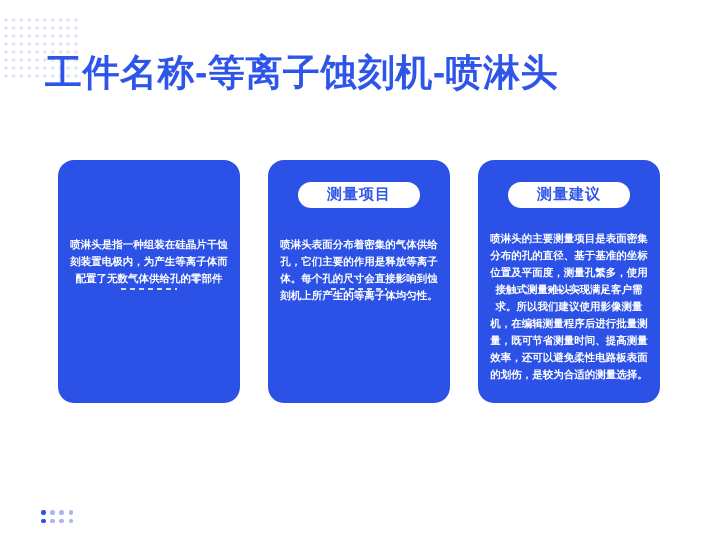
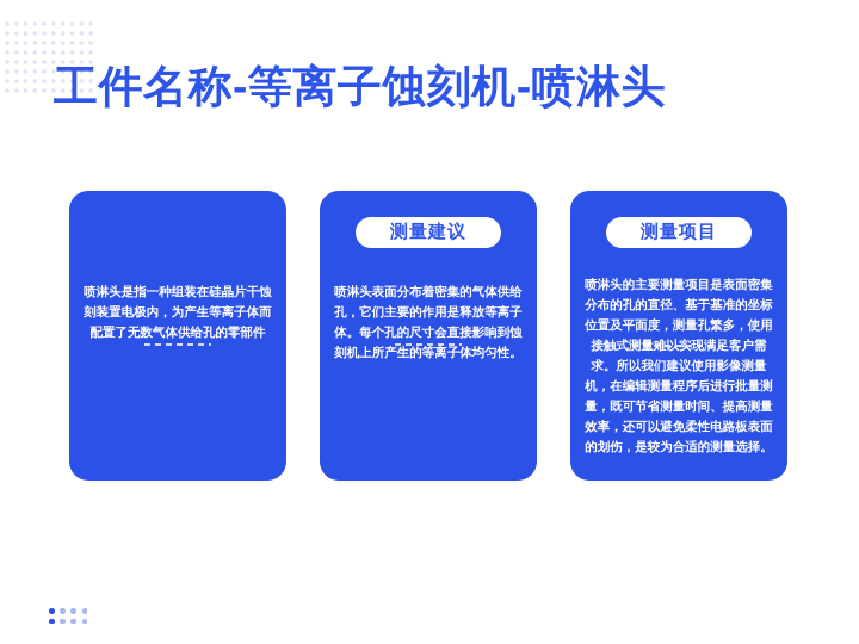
  工件名称-等离子蚀刻机-喷淋头
  喷淋头是指一种组装在硅晶片干蚀刻装置电极内，为产生等离子体而配置了无数气体供给孔的零部件
- 测量项目
+ 测量建议
  喷淋头表面分布着密集的气体供给孔，它们主要的作用是释放等离子体。每个孔的尺寸会直接影响到蚀刻机上所产生的等离子体均匀性。
- 测量建议
+ 测量项目
  喷淋头的主要测量项目是表面密集分布的孔的直径、基于基准的坐标位置及平面度，测量孔繁多，使用接触式客户需求。所以我们建议使用影像测量机，在编辑测量程序后进行批量测量，既可节省测量时间、提高测量效率，还可以避免柔性电路板表面的划伤，是较为合适的测量选择。
